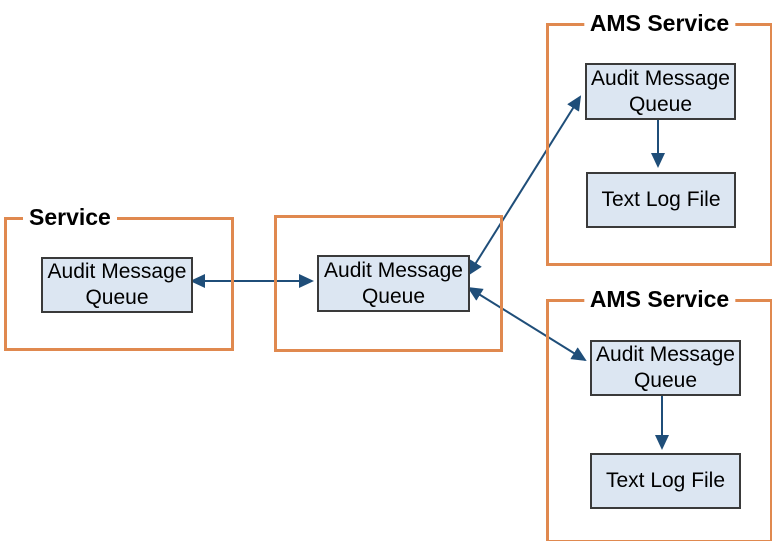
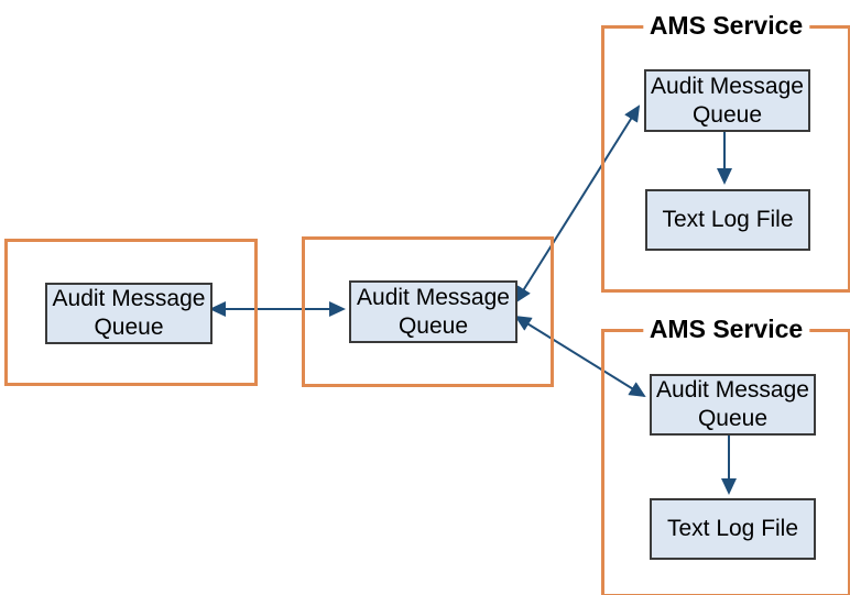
- Service
  Audit Message Queue
  Audit Message Queue
  AMS Service
  Audit Message Queue
  Text Log File
  AMS Service
  Audit Message Queue
  Text Log File
